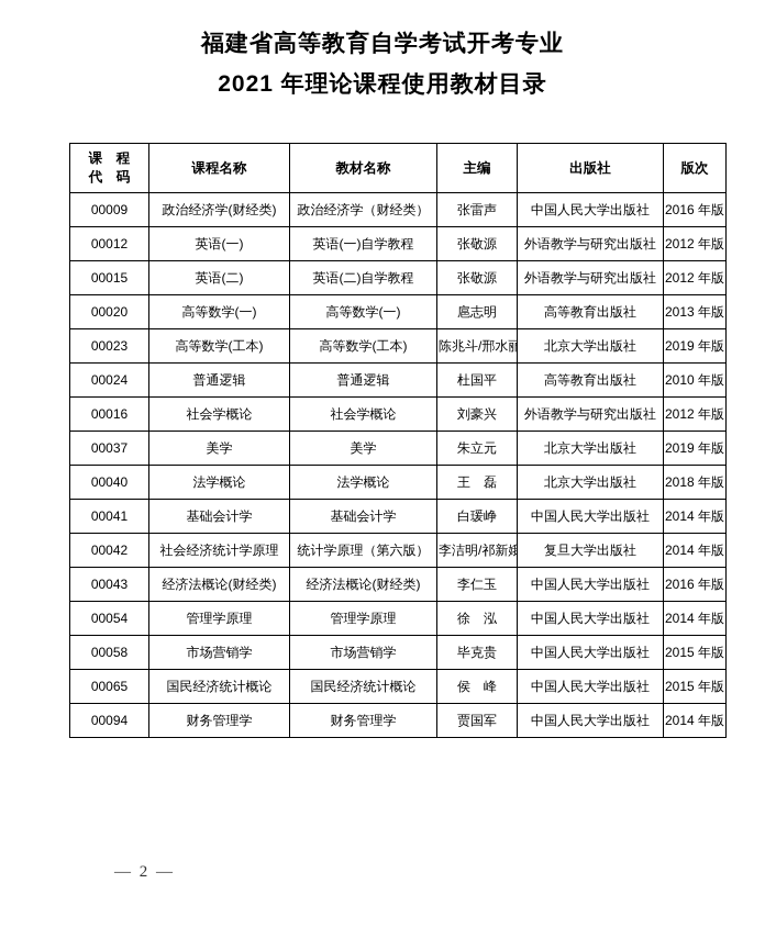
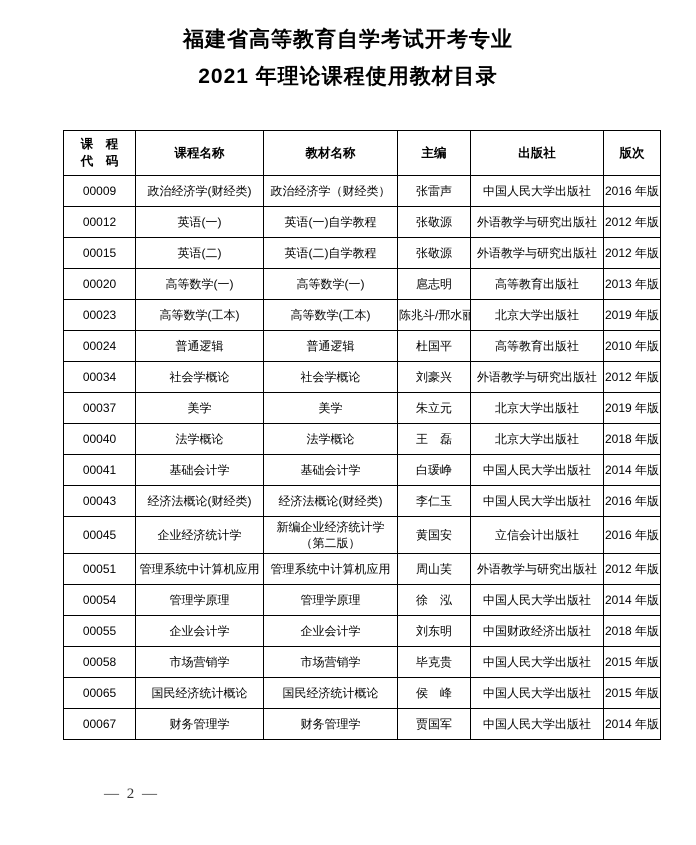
  福建省高等教育自学考试开考专业
  2021 年理论课程使用教材目录
  课 程 代 码	课程名称	教材名称	主编	出版社	版次
  00009	政治经济学(财经类)	政治经济学（财经类）	张雷声	中国人民大学出版社	2016 年版
  00012	英语(一)	英语(一)自学教程	张敬源	外语教学与研究出版社	2012 年版
  00015	英语(二)	英语(二)自学教程	张敬源	外语教学与研究出版社	2012 年版
  00020	高等数学(一)	高等数学(一)	扈志明	高等教育出版社	2013 年版
  00023	高等数学(工本)	高等数学(工本)	陈兆斗/邢水丽	北京大学出版社	2019 年版
  00024	普通逻辑	普通逻辑	杜国平	高等教育出版社	2010 年版
- 00016	社会学概论	社会学概论	刘豪兴	外语教学与研究出版社	2012 年版
+ 00034	社会学概论	社会学概论	刘豪兴	外语教学与研究出版社	2012 年版
  00037	美学	美学	朱立元	北京大学出版社	2019 年版
  00040	法学概论	法学概论	王 磊	北京大学出版社	2018 年版
  00041	基础会计学	基础会计学	白瑗峥	中国人民大学出版社	2014 年版
- 00042	社会经济统计学原理	统计学原理（第六版）	李洁明/祁新娥	复旦大学出版社	2014 年版
  00043	经济法概论(财经类)	经济法概论(财经类)	李仁玉	中国人民大学出版社	2016 年版
+ 00045	企业经济统计学	新编企业经济统计学（第二版）	黄国安	立信会计出版社	2016 年版
+ 00051	管理系统中计算机应用	管理系统中计算机应用	周山芙	外语教学与研究出版社	2012 年版
  00054	管理学原理	管理学原理	徐 泓	中国人民大学出版社	2014 年版
+ 00055	企业会计学	企业会计学	刘东明	中国财政经济出版社	2018 年版
  00058	市场营销学	市场营销学	毕克贵	中国人民大学出版社	2015 年版
  00065	国民经济统计概论	国民经济统计概论	侯 峰	中国人民大学出版社	2015 年版
- 00094	财务管理学	财务管理学	贾国军	中国人民大学出版社	2014 年版
+ 00067	财务管理学	财务管理学	贾国军	中国人民大学出版社	2014 年版
  — 2 —
